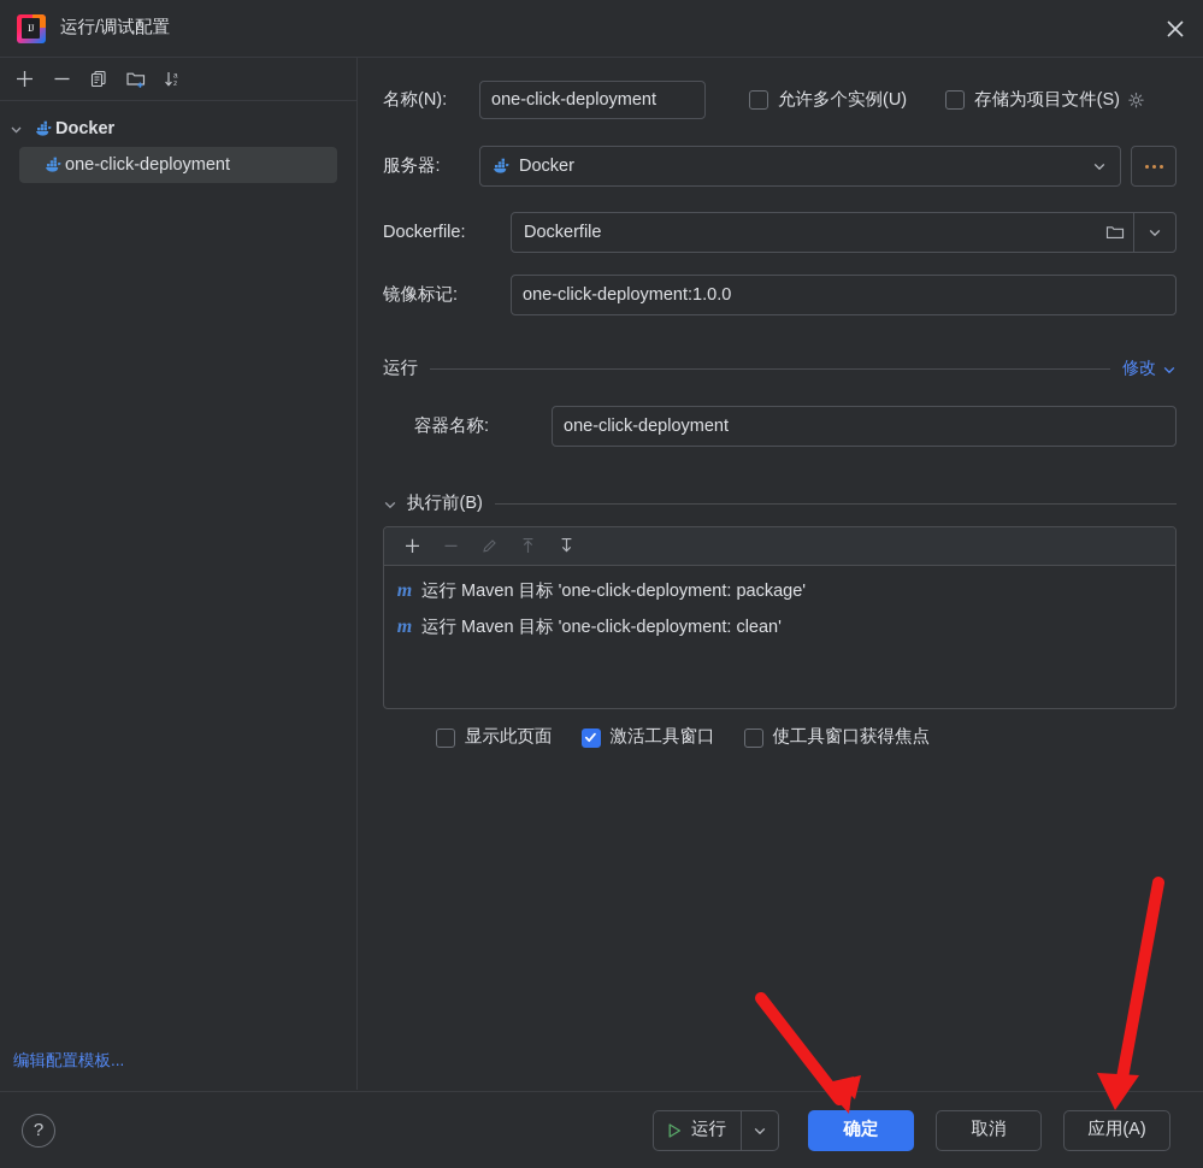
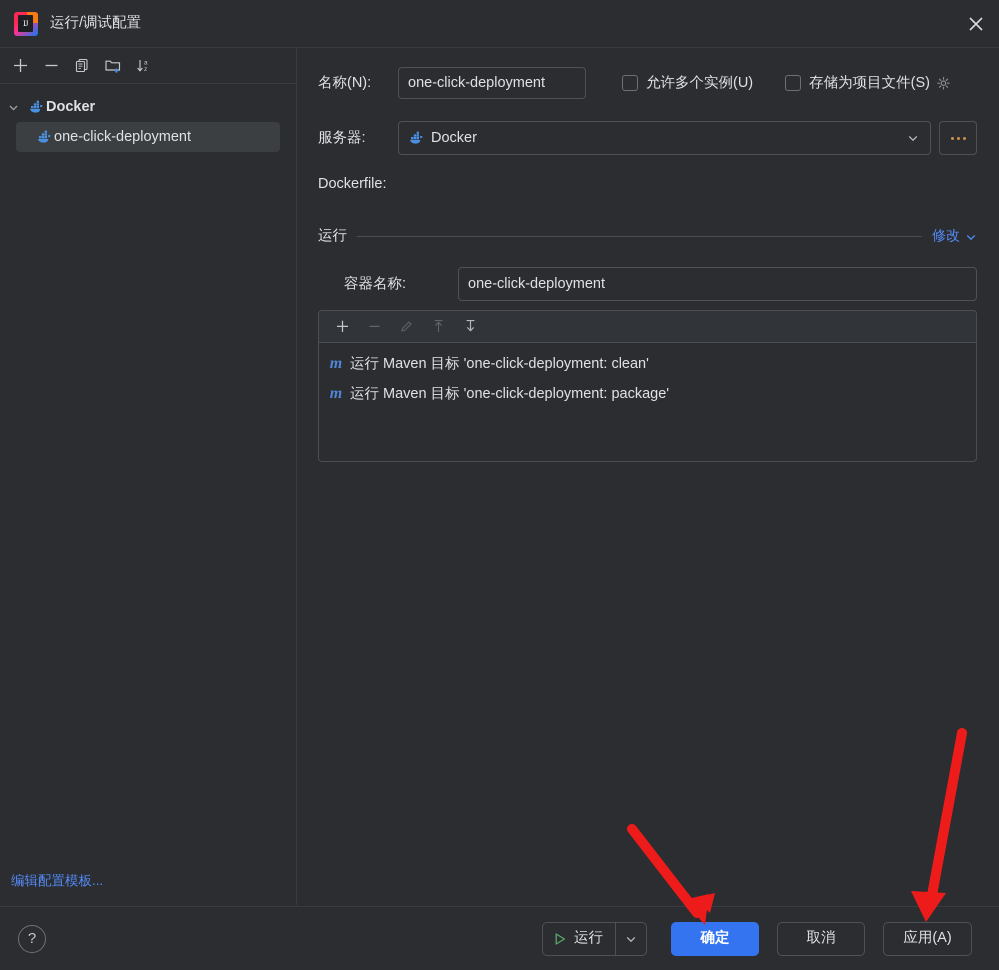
  IJ
  运行/调试配置
  Docker
  one-click-deployment
  编辑配置模板...
  名称(N):
  one-click-deployment
  允许多个实例(U)
  存储为项目文件(S)
  服务器:
  Docker
  Dockerfile:
- Dockerfile
- 镜像标记:
- one-click-deployment:1.0.0
  运行
  修改
  容器名称:
  one-click-deployment
- 执行前(B)
  m
- 运行 Maven 目标 'one-click-deployment: package'
+ 运行 Maven 目标 'one-click-deployment: clean'
  m
- 运行 Maven 目标 'one-click-deployment: clean'
+ 运行 Maven 目标 'one-click-deployment: package'
- 显示此页面
- 激活工具窗口
- 使工具窗口获得焦点
  ?
  运行
  确定
  取消
  应用(A)
